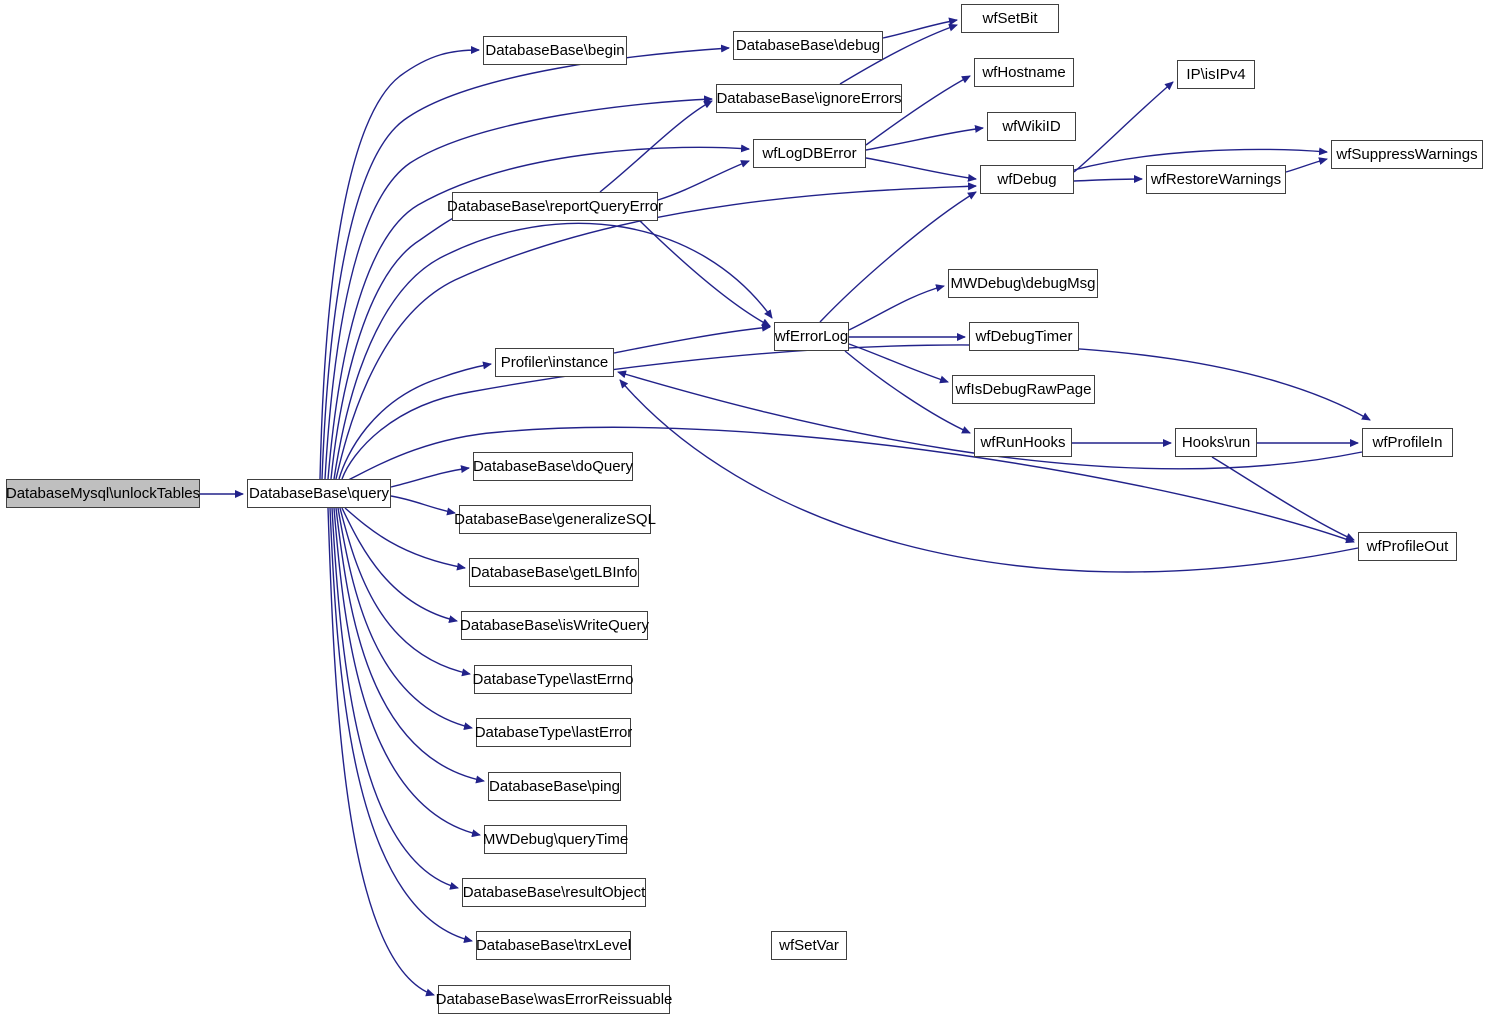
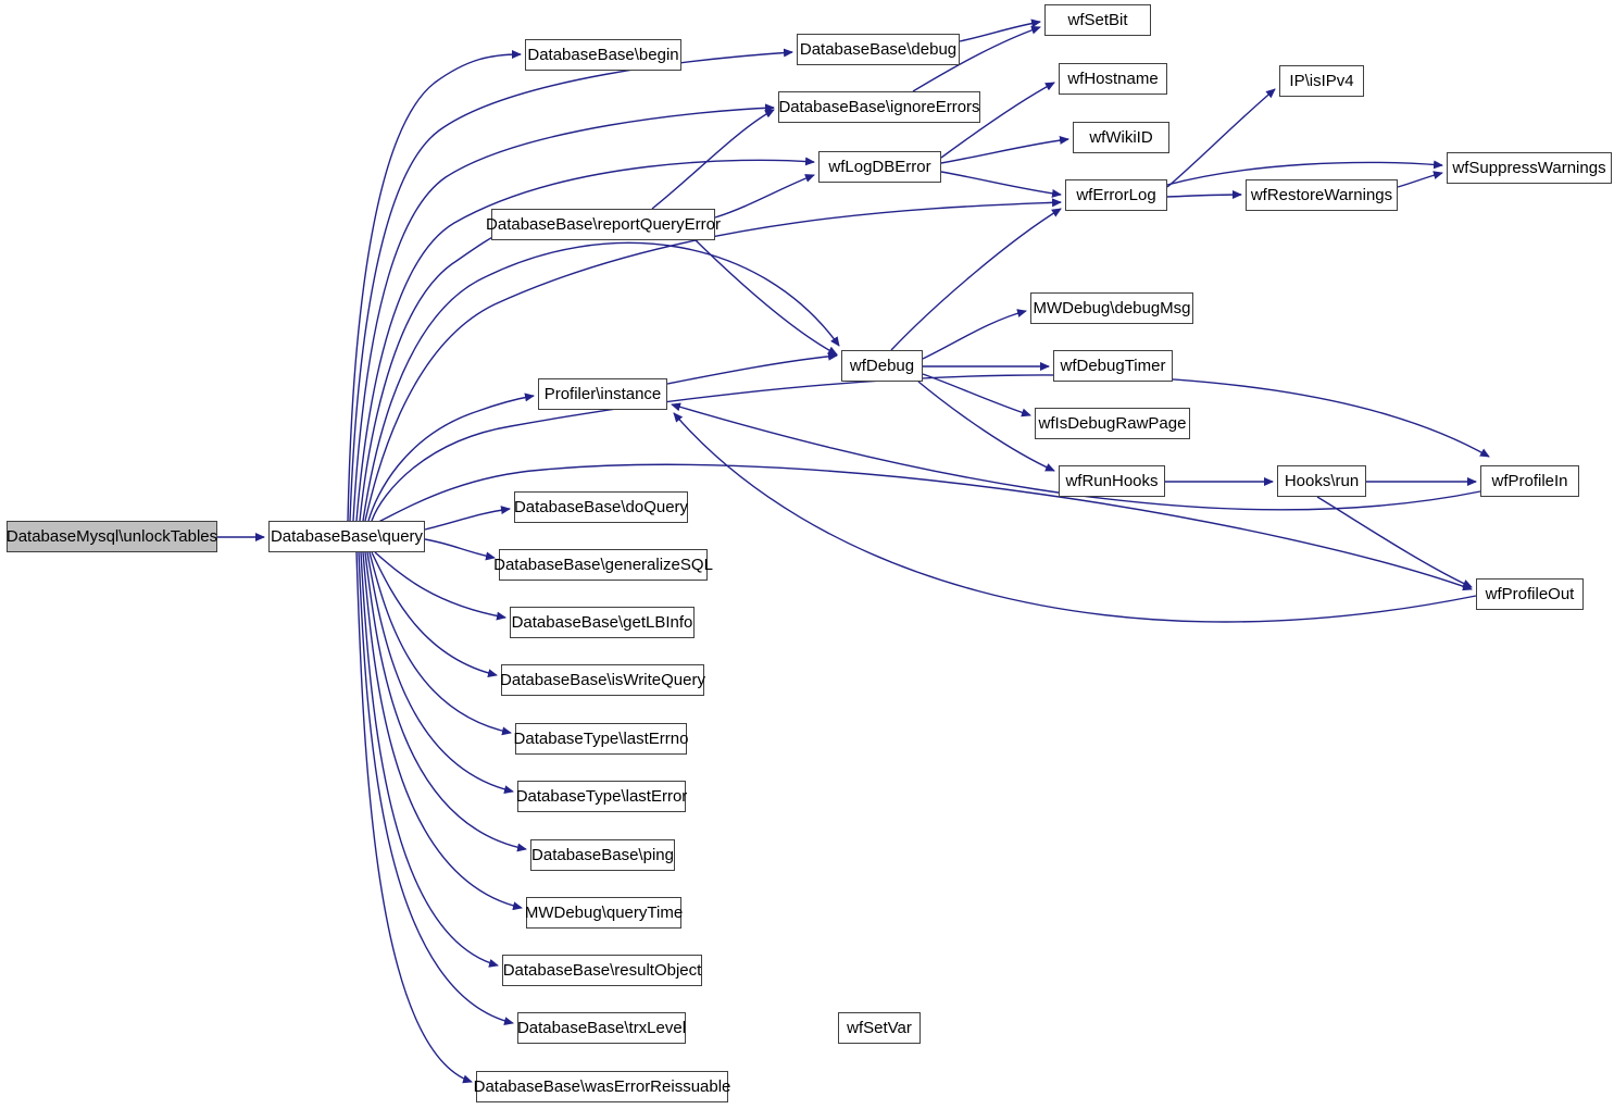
  DatabaseMysql\unlockTables
  DatabaseBase\query
  DatabaseBase\begin
  DatabaseBase\debug
  DatabaseBase\ignoreErrors
  wfLogDBError
  DatabaseBase\reportQueryError
  wfSetBit
  wfHostname
  wfWikiID
- wfDebug
+ wfErrorLog
  IP\isIPv4
  wfRestoreWarnings
  wfSuppressWarnings
- wfErrorLog
+ wfDebug
  MWDebug\debugMsg
  wfDebugTimer
  wfIsDebugRawPage
  wfRunHooks
  Hooks\run
  wfProfileIn
  wfProfileOut
  Profiler\instance
  DatabaseBase\doQuery
  DatabaseBase\generalizeSQL
  DatabaseBase\getLBInfo
  DatabaseBase\isWriteQuery
  DatabaseType\lastErrno
  DatabaseType\lastError
  DatabaseBase\ping
  MWDebug\queryTime
  DatabaseBase\resultObject
  DatabaseBase\trxLevel
  DatabaseBase\wasErrorReissuable
  wfSetVar
